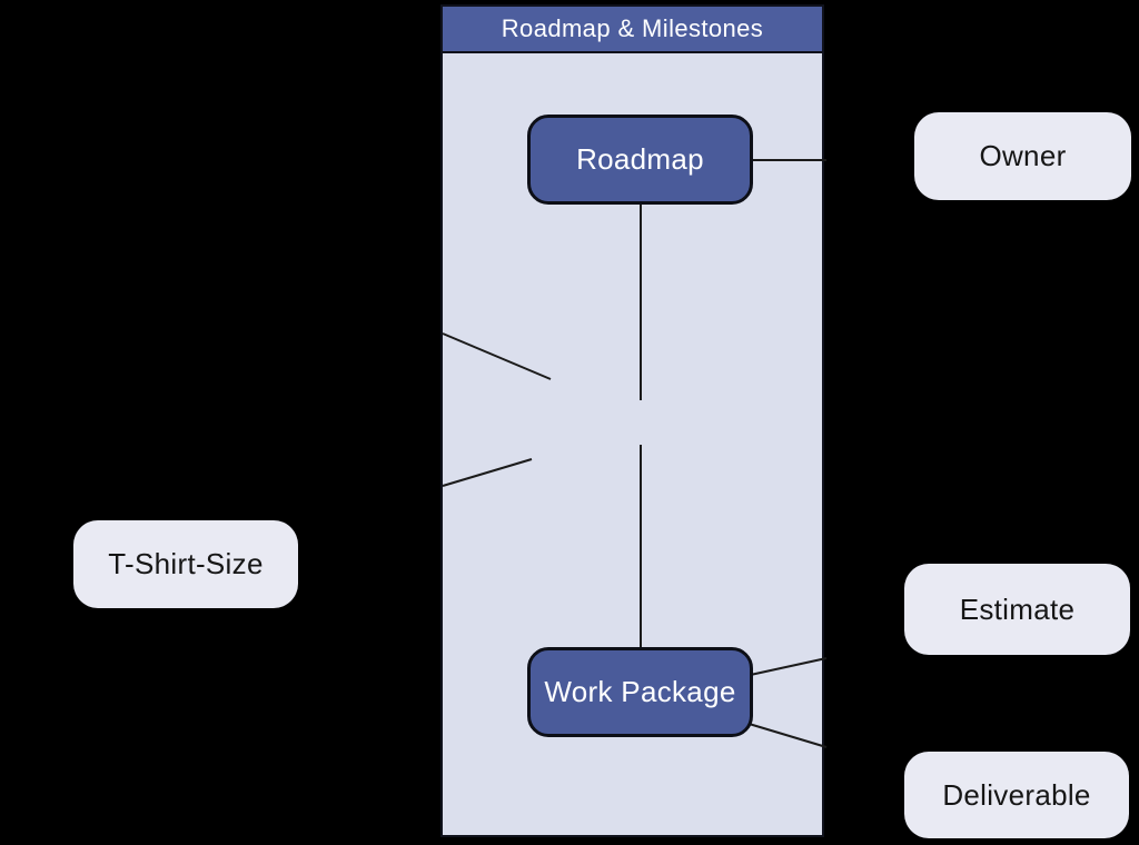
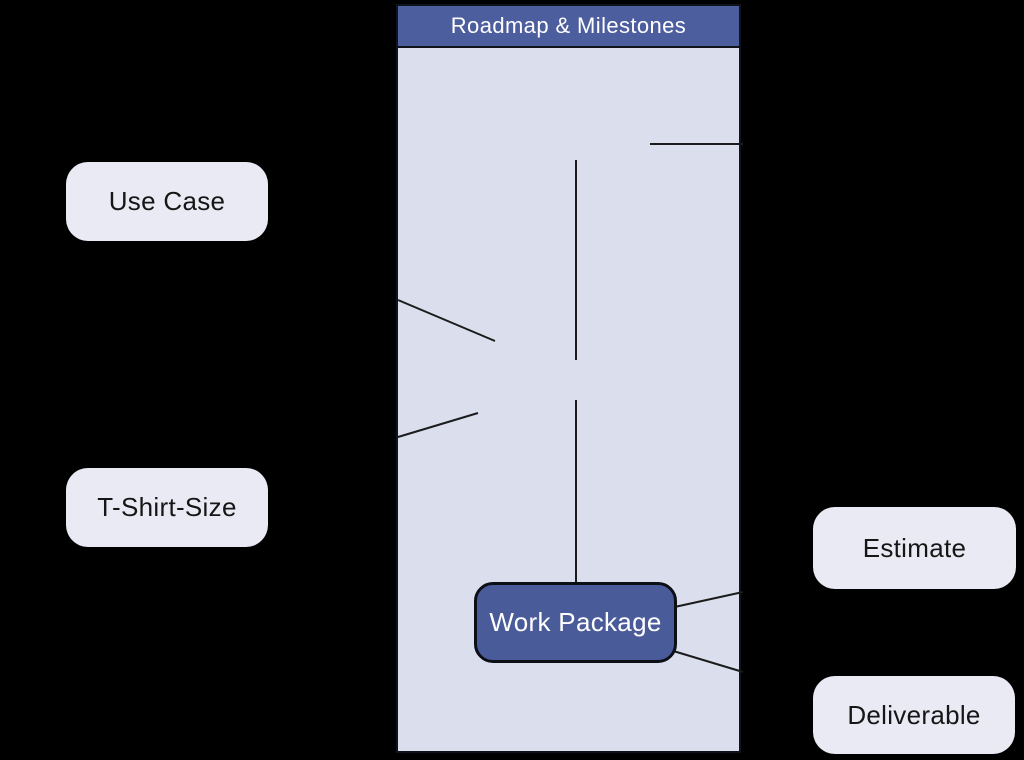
  Roadmap & Milestones
- Roadmap
  Work Package
+ Use Case
  T-Shirt-Size
- Owner
  Estimate
  Deliverable
